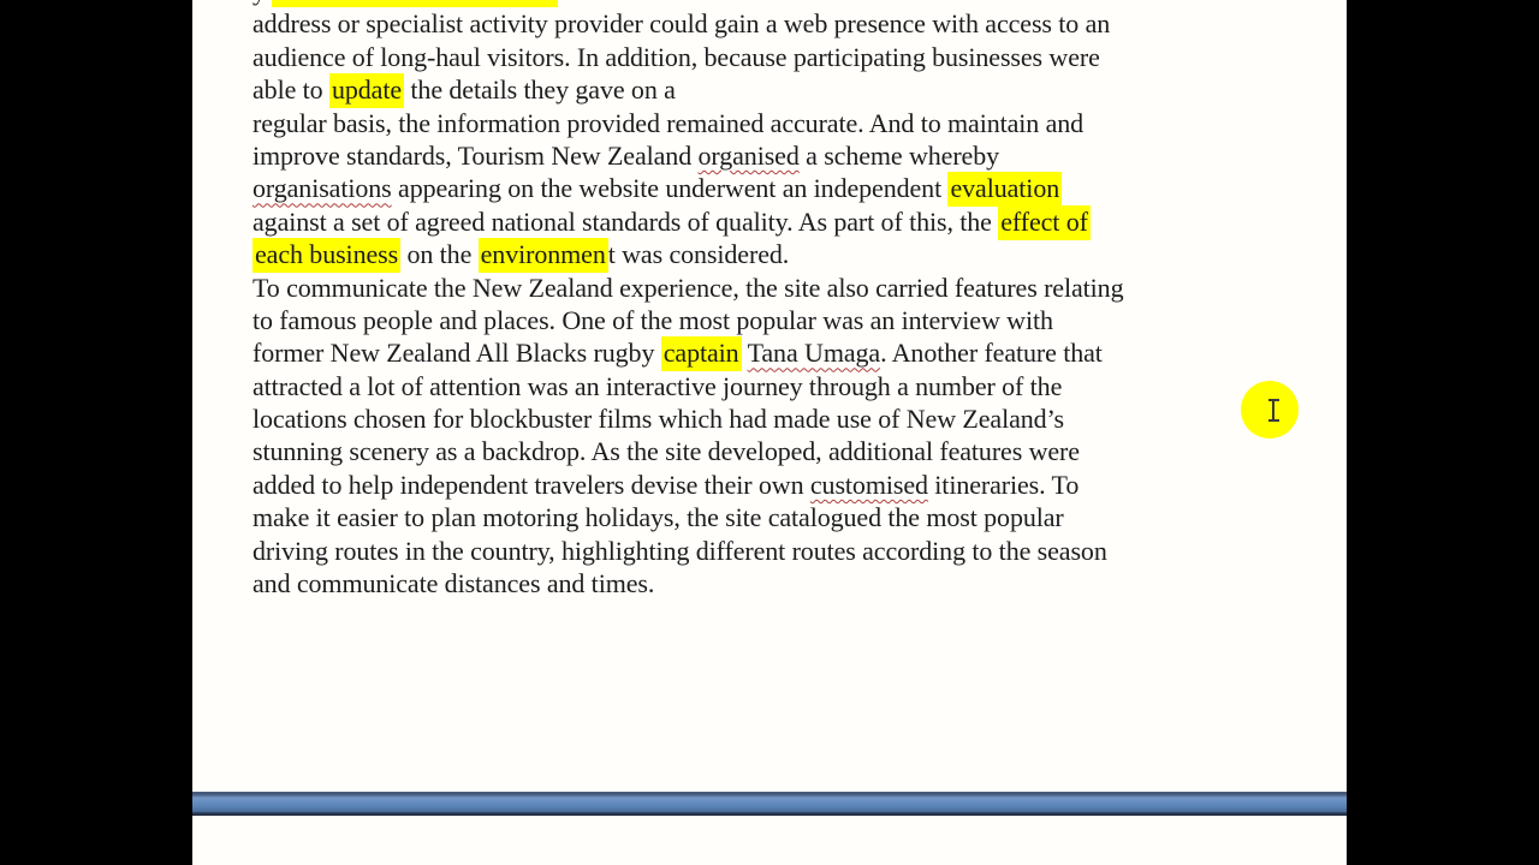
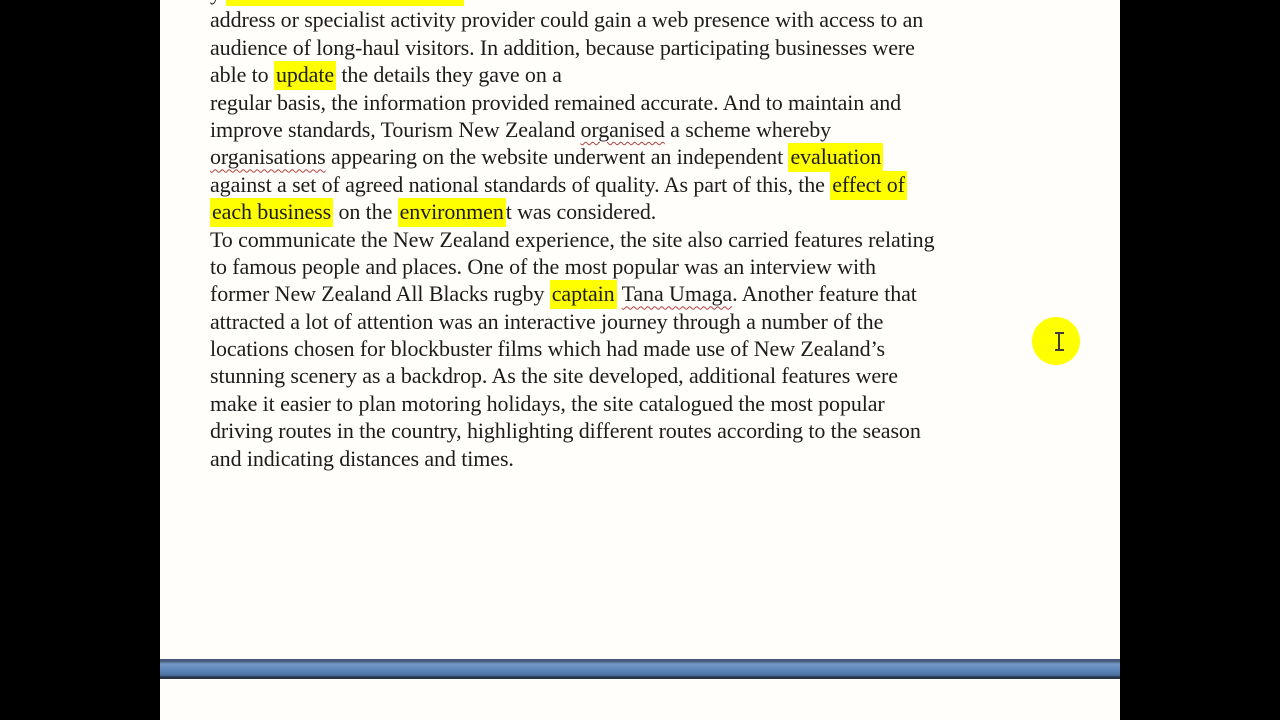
  address or specialist activity provider could gain a web presence with access to an
  audience of long-haul visitors. In addition, because participating businesses were
  able to update the details they gave on a
  regular basis, the information provided remained accurate. And to maintain and
  improve standards, Tourism New Zealand organised a scheme whereby
  organisations appearing on the website underwent an independent evaluation
  against a set of agreed national standards of quality. As part of this, the effect of
  each business on the environment was considered.
  To communicate the New Zealand experience, the site also carried features relating
  to famous people and places. One of the most popular was an interview with
  former New Zealand All Blacks rugby captain Tana Umaga. Another feature that
  attracted a lot of attention was an interactive journey through a number of the
  locations chosen for blockbuster films which had made use of New Zealand’s
  stunning scenery as a backdrop. As the site developed, additional features were
- added to help independent travelers devise their own customised itineraries. To
  make it easier to plan motoring holidays, the site catalogued the most popular
  driving routes in the country, highlighting different routes according to the season
- and communicate distances and times.
+ and indicating distances and times.
